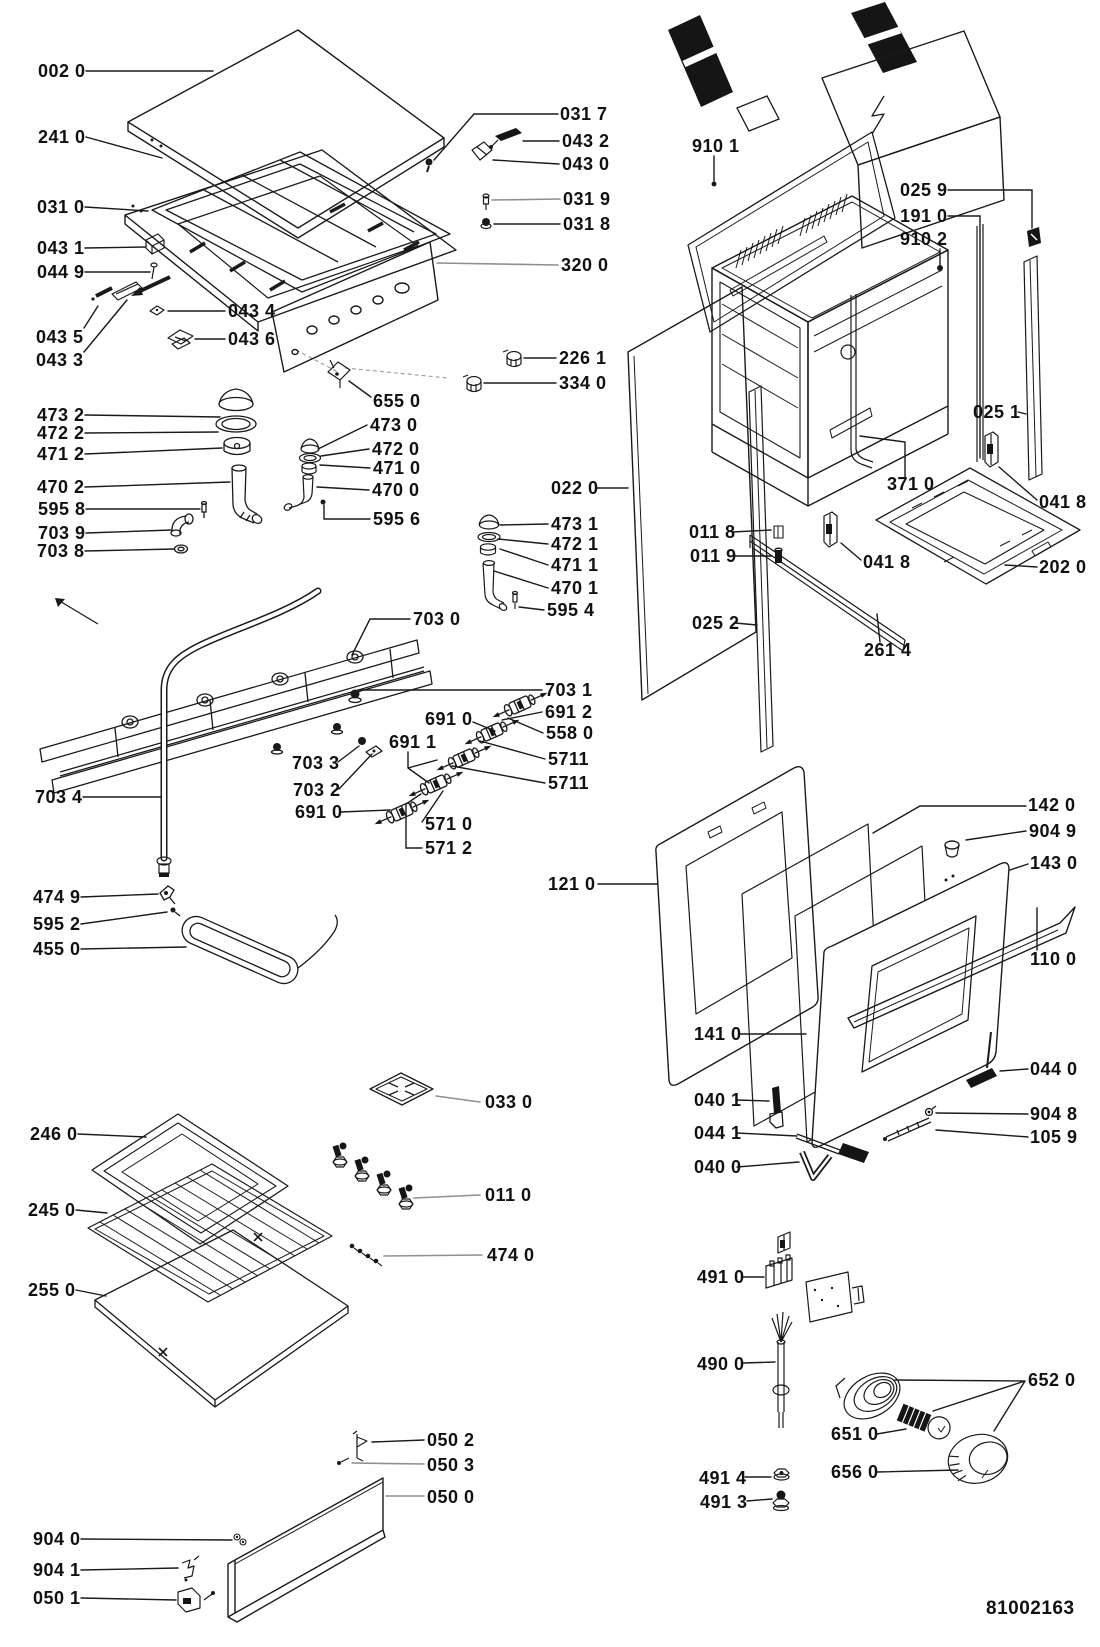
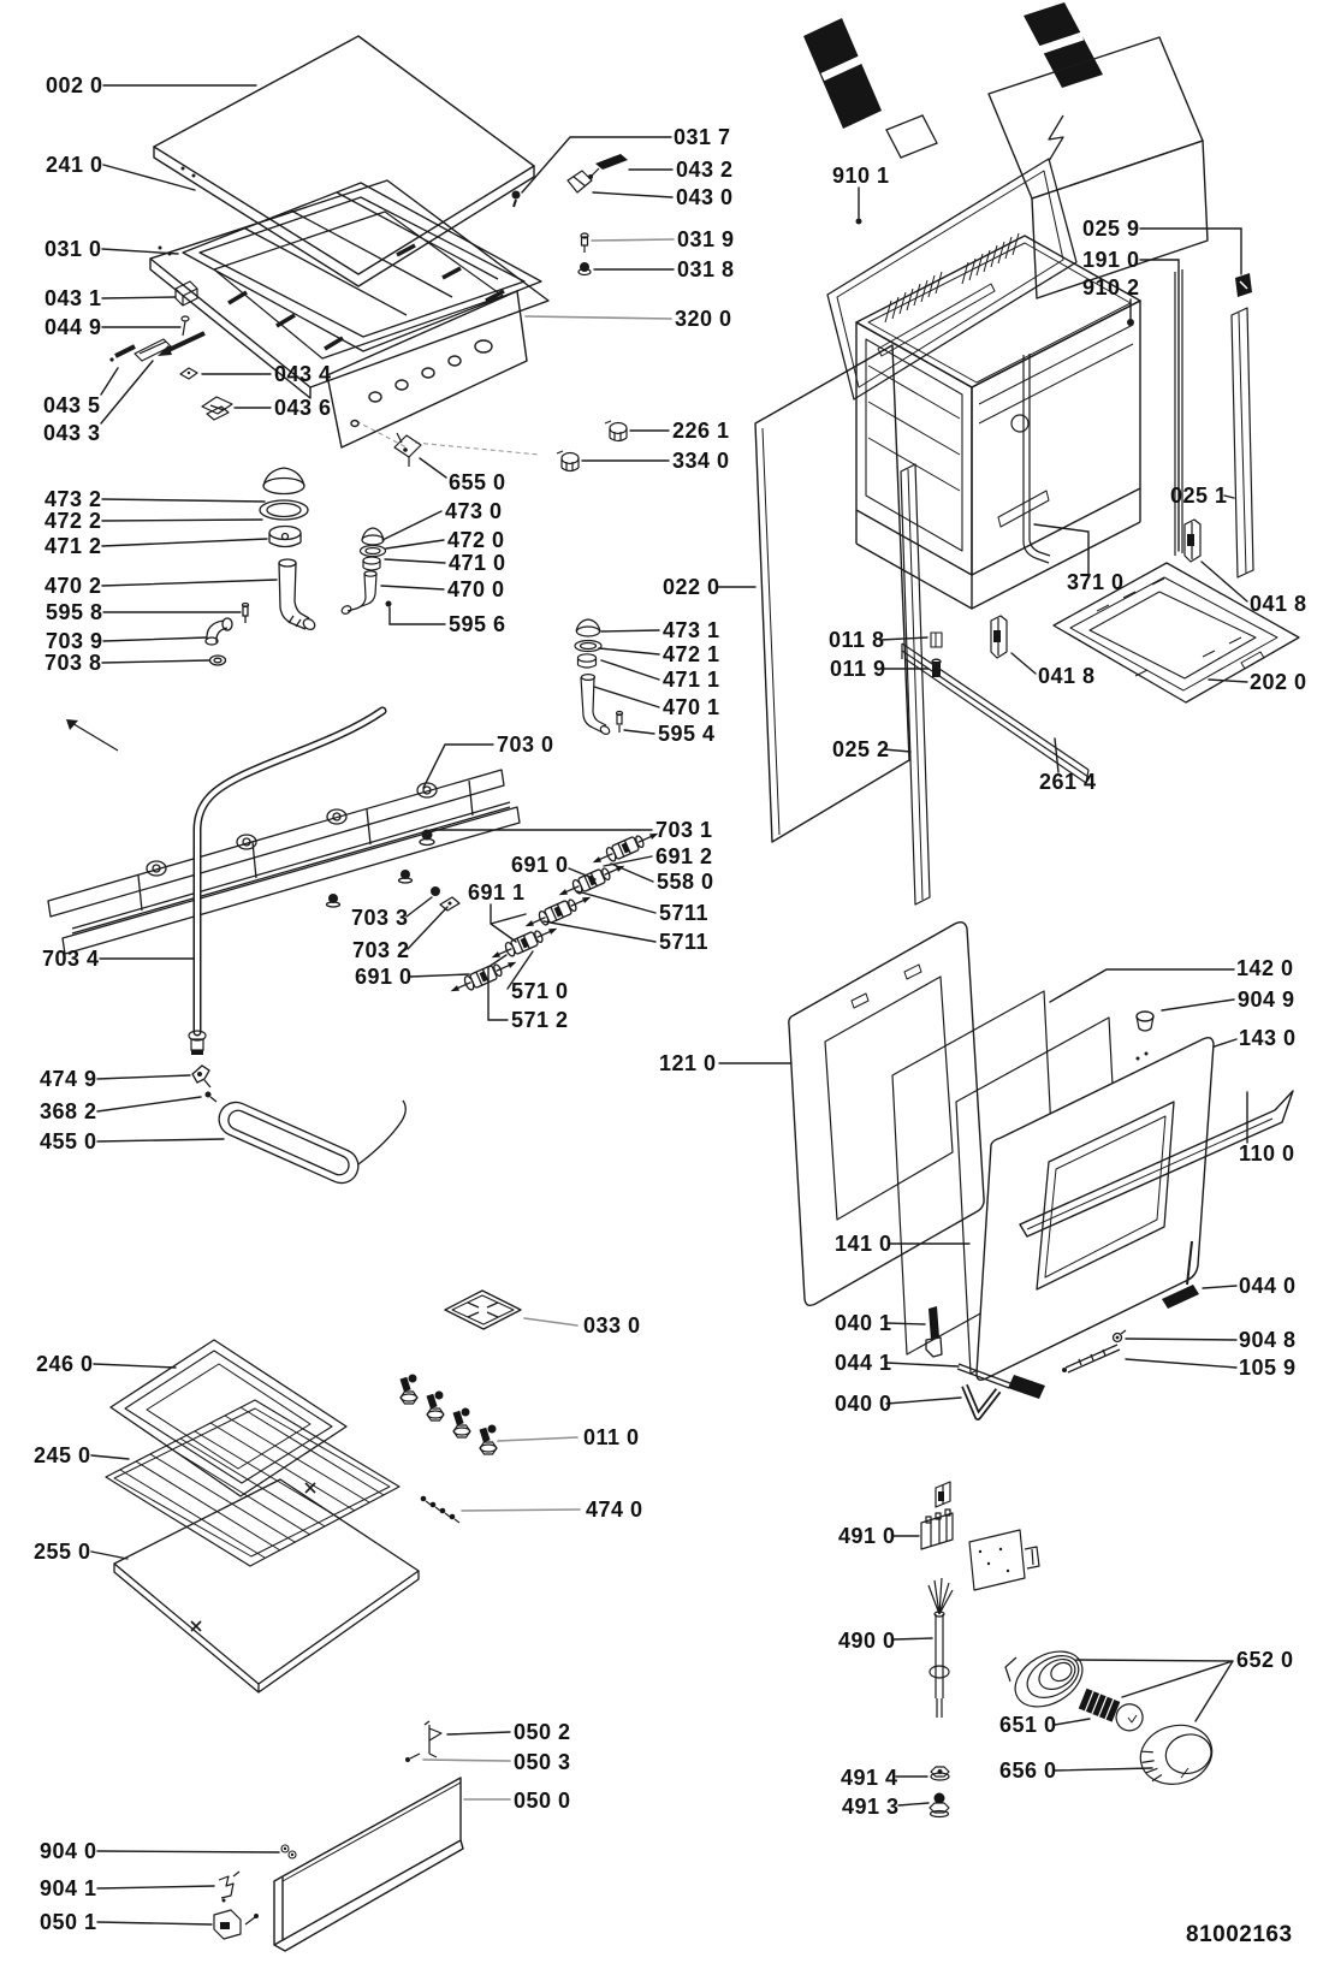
  002 0
  241 0
  031 0
  043 1
  044 9
  043 5
  043 3
  473 2
  472 2
  471 2
  470 2
  595 8
  703 9
  703 8
  703 4
  474 9
- 595 2
+ 368 2
  455 0
  246 0
  245 0
  255 0
  904 0
  904 1
  050 1
  043 4
  043 6
  655 0
  473 0
  472 0
  471 0
  470 0
  595 6
  703 0
  691 0
  691 1
  703 3
  703 2
  691 0
  571 0
  571 2
  031 7
  043 2
  043 0
  031 9
  031 8
  320 0
  226 1
  334 0
  022 0
  473 1
  472 1
  471 1
  470 1
  595 4
  703 1
  691 2
  558 0
  5711
  5711
  910 1
  025 9
  191 0
  910 2
  025 1
  371 0
  041 8
  011 8
  011 9
  041 8
  202 0
  025 2
  261 4
  121 0
  142 0
  904 9
  143 0
  110 0
  141 0
  044 0
  040 1
  904 8
  044 1
  105 9
  040 0
  491 0
  490 0
  652 0
  651 0
  656 0
  491 4
  491 3
  033 0
  011 0
  474 0
  050 2
  050 3
  050 0
  81002163
